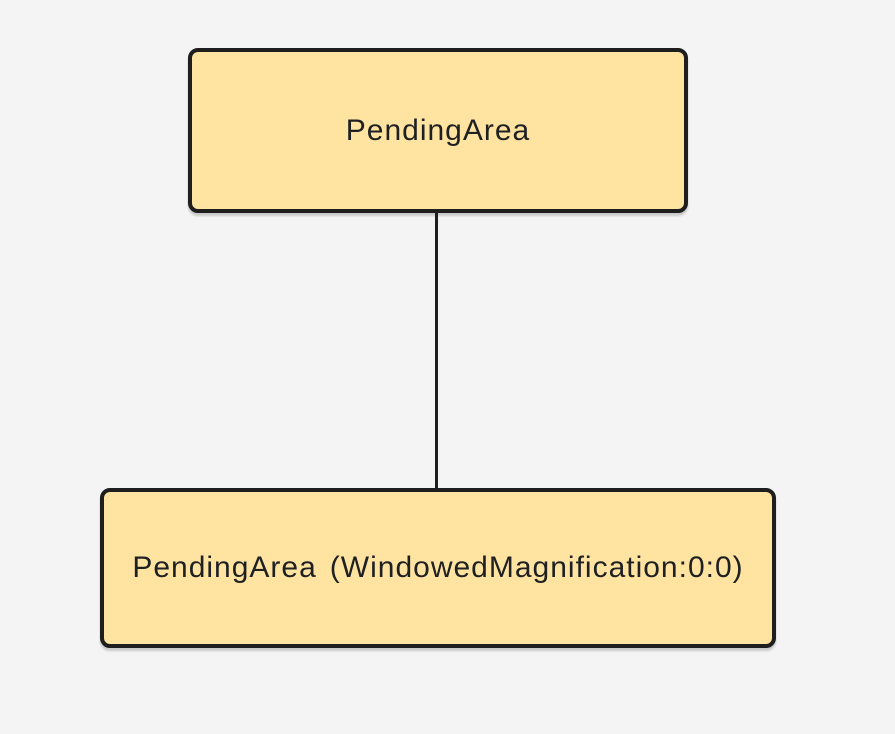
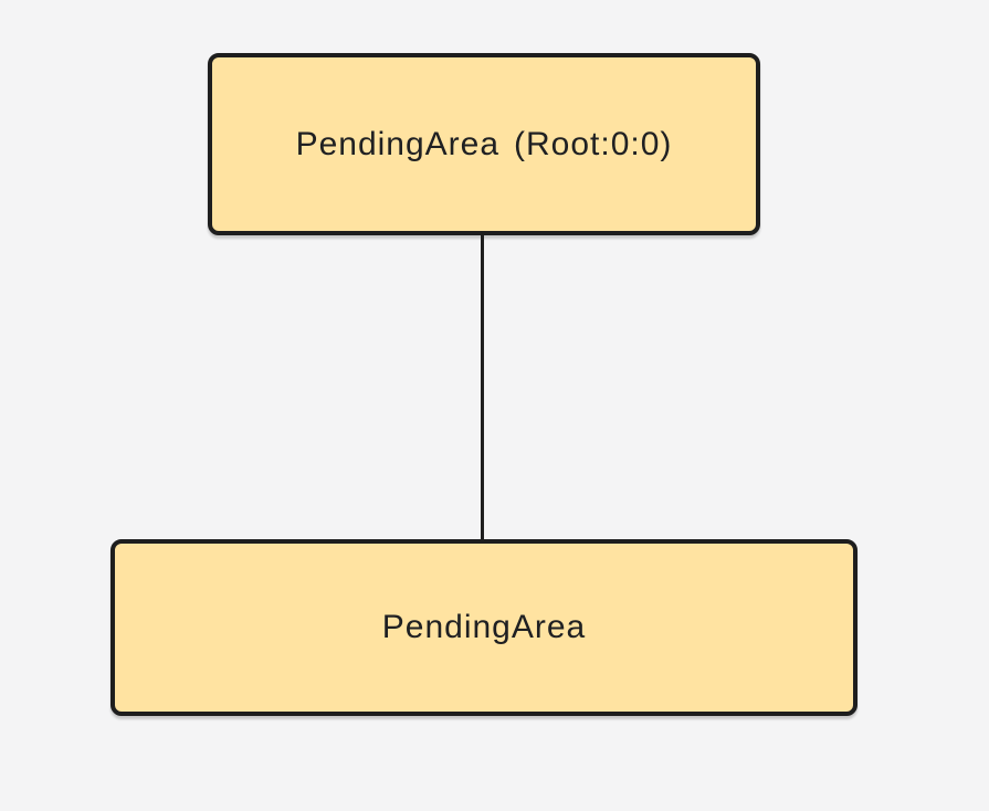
  PendingArea
+ (Root:0:0)
  PendingArea
- (WindowedMagnification:0:0)
